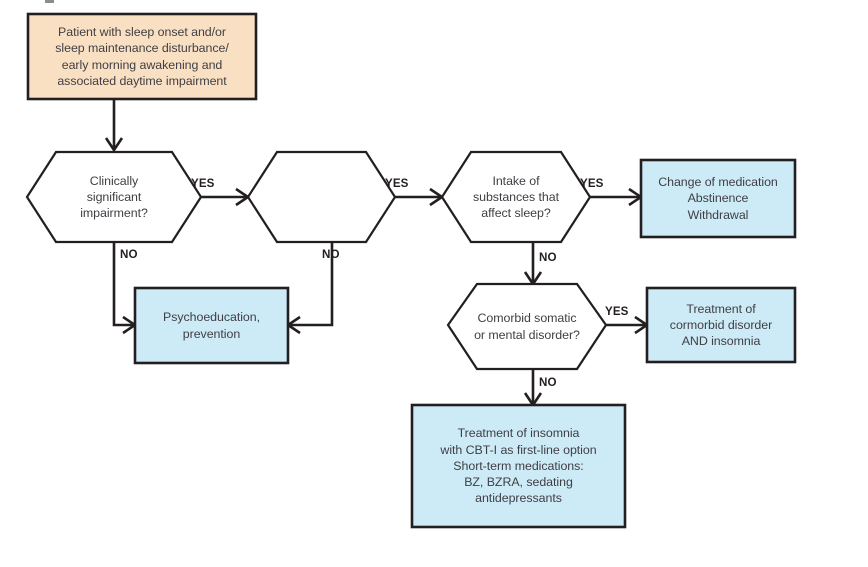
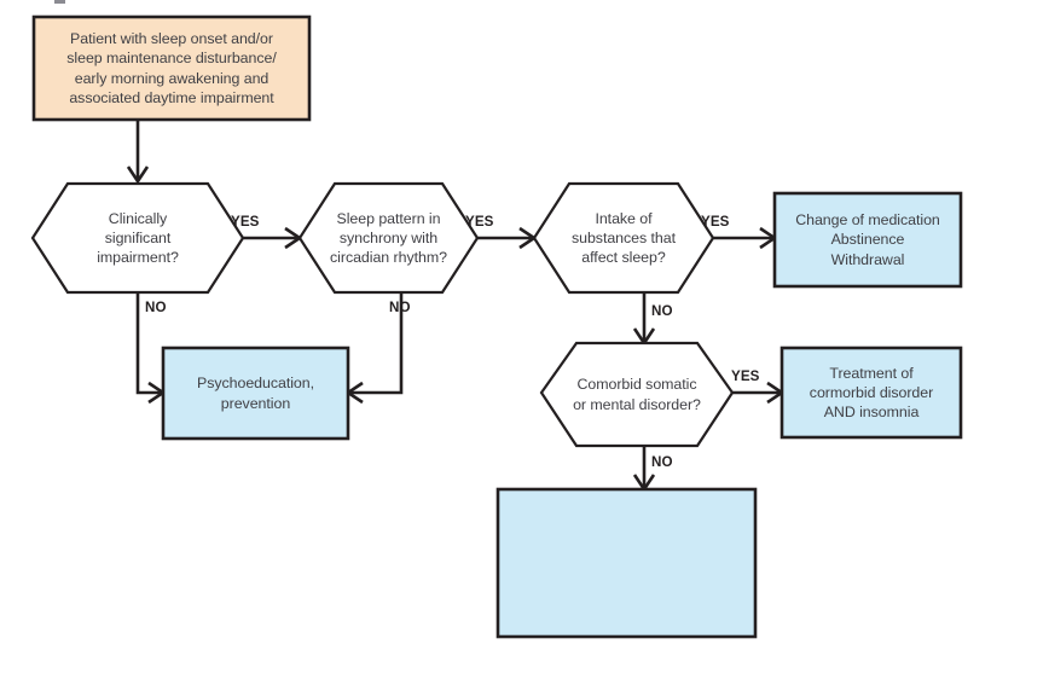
  Patient with sleep onset and/or
  sleep maintenance disturbance/
  early morning awakening and
  associated daytime impairment
  Clinically
  significant
  impairment?
+ Sleep pattern in
+ synchrony with
+ circadian rhythm?
  Intake of
  substances that
  affect sleep?
  Comorbid somatic
  or mental disorder?
  Change of medication
  Abstinence
  Withdrawal
  Psychoeducation,
  prevention
  Treatment of
  cormorbid disorder
  AND insomnia
- Treatment of insomnia
- with CBT-I as first-line option
- Short-term medications:
- BZ, BZRA, sedating
- antidepressants
  YES
  NO
  YES
  NO
  YES
  NO
  YES
  NO
